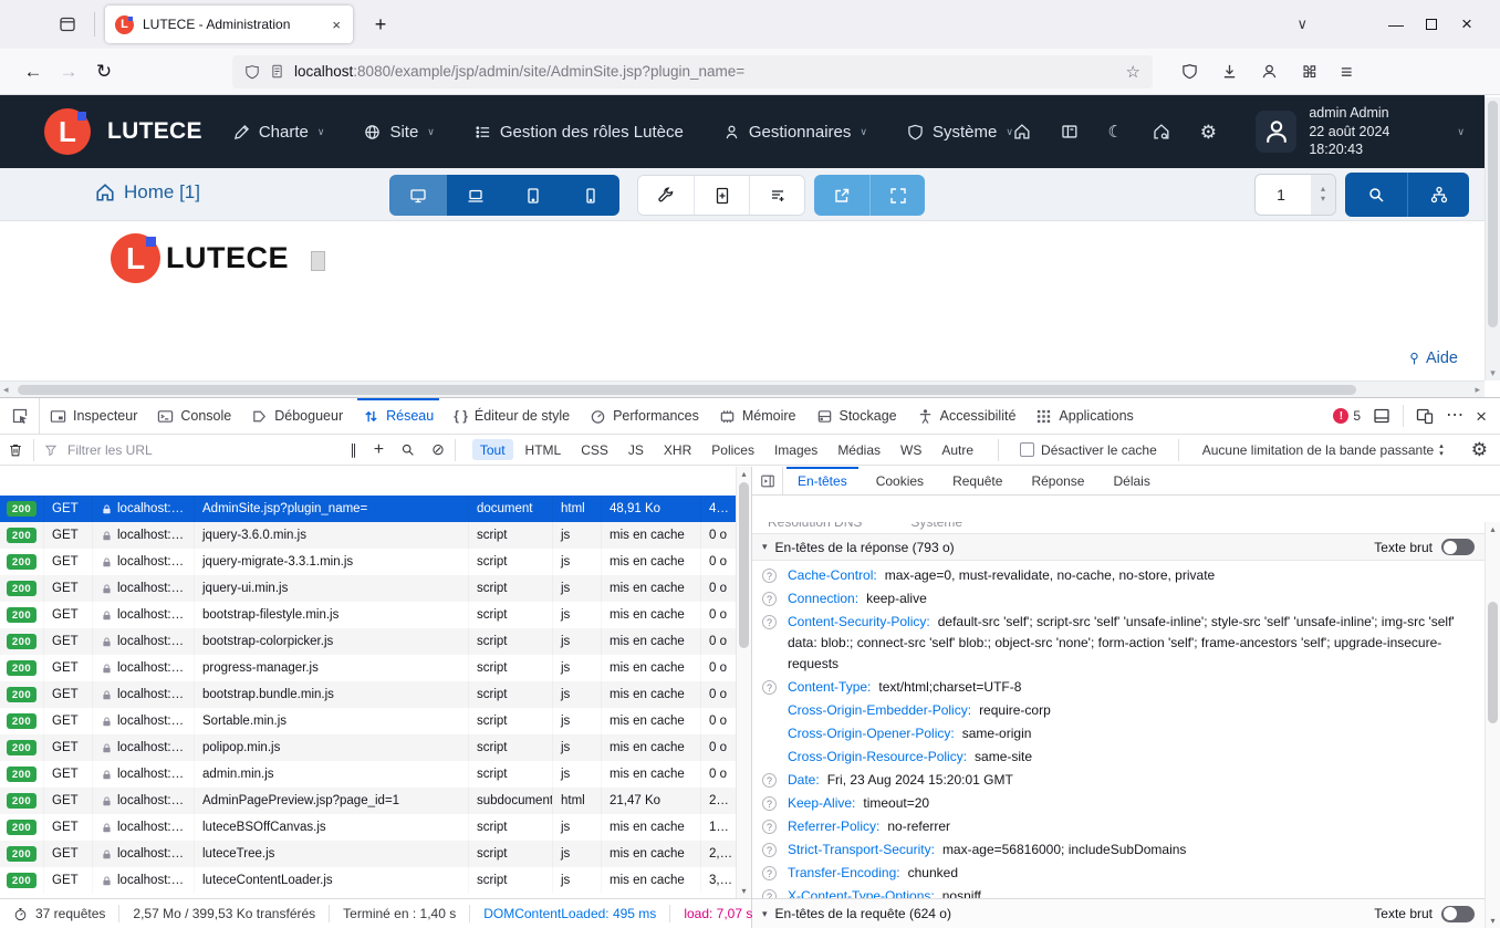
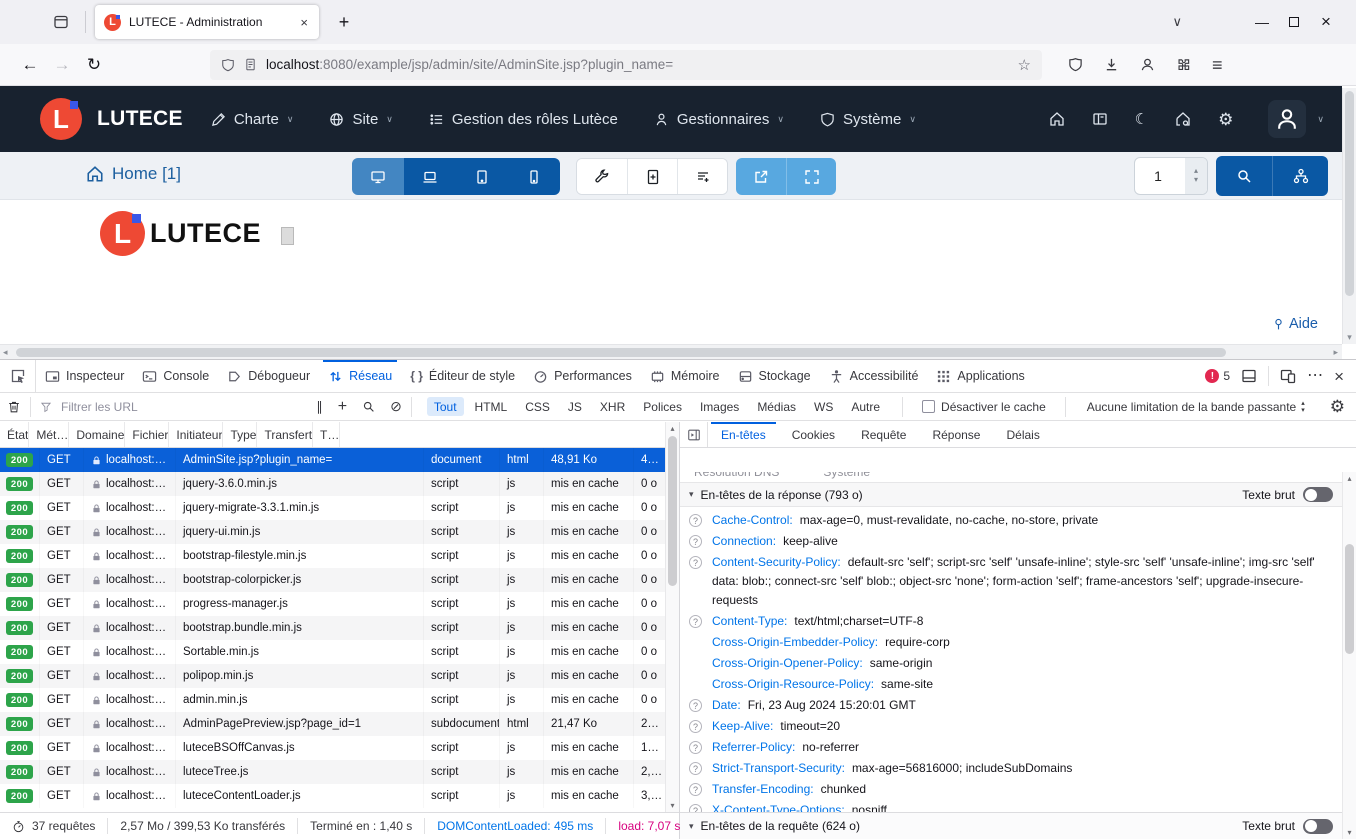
  L
  LUTECE - Administration
  ×
  +
  ∨
  —
  ×
  ←
  →
  ↻
  localhost:8080/example/jsp/admin/site/AdminSite.jsp?plugin_name=
  ☆
  ≡
  L
  LUTECE
  Charte
  ∨
  Site
  ∨
  Gestion des rôles Lutèce
  Gestionnaires
  ∨
  Système
  ∨
  ☾
  ⚙
- admin Admin
- 22 août 2024 18:20:43
  ∨
  Home [1]
  1
  ▴
  ▾
  L
  LUTECE
  Aide
  ▾
  ◂
  ▸
  Inspecteur
  Console
  Débogueur
  Réseau
  { }
  Éditeur de style
  Performances
  Mémoire
  Stockage
  Accessibilité
  Applications
  !
  5
  ⋯
  ×
  Filtrer les URL
  ∥
  +
  ⊘
  Tout
  HTML
  CSS
  JS
  XHR
  Polices
  Images
  Médias
  WS
  Autre
  Désactiver le cache
  Aucune limitation de la bande passante
  ⚙
+ État
+ Mét…
+ Domaine
+ Fichier
+ Initiateur
+ Type
+ Transfert
+ T…
  200
  GET
  localhost:…
  AdminSite.jsp?plugin_name=
  document
  html
  48,91 Ko
  4…
  200
  GET
  localhost:…
  jquery-3.6.0.min.js
  script
  js
  mis en cache
  0 o
  200
  GET
  localhost:…
  jquery-migrate-3.3.1.min.js
  script
  js
  mis en cache
  0 o
  200
  GET
  localhost:…
  jquery-ui.min.js
  script
  js
  mis en cache
  0 o
  200
  GET
  localhost:…
  bootstrap-filestyle.min.js
  script
  js
  mis en cache
  0 o
  200
  GET
  localhost:…
  bootstrap-colorpicker.js
  script
  js
  mis en cache
  0 o
  200
  GET
  localhost:…
  progress-manager.js
  script
  js
  mis en cache
  0 o
  200
  GET
  localhost:…
  bootstrap.bundle.min.js
  script
  js
  mis en cache
  0 o
  200
  GET
  localhost:…
  Sortable.min.js
  script
  js
  mis en cache
  0 o
  200
  GET
  localhost:…
  polipop.min.js
  script
  js
  mis en cache
  0 o
  200
  GET
  localhost:…
  admin.min.js
  script
  js
  mis en cache
  0 o
  200
  GET
  localhost:…
  AdminPagePreview.jsp?page_id=1
  subdocument
  html
  21,47 Ko
  2…
  200
  GET
  localhost:…
  luteceBSOffCanvas.js
  script
  js
  mis en cache
  1…
  200
  GET
  localhost:…
  luteceTree.js
  script
  js
  mis en cache
  2,…
  200
  GET
  localhost:…
  luteceContentLoader.js
  script
  js
  mis en cache
  3,…
  ▴
  ▾
  37 requêtes
  2,57 Mo / 399,53 Ko transférés
  Terminé en : 1,40 s
  DOMContentLoaded: 495 ms
  load: 7,07 s
  En-têtes
  Cookies
  Requête
  Réponse
  Délais
  Résolution DNS
  Système
  ▾
  En-têtes de la réponse (793 o)
  Texte brut
  ?
  Cache-Control max-age=0, must-revalidate, no-cache, no-store, private
  ?
  Connection keep-alive
  ?
  Content-Security-Policy default-src 'self'; script-src 'self' 'unsafe-inline'; style-src 'self' 'unsafe-inline'; img-src 'self' data: blob:; connect-src 'self' blob:; object-src 'none'; form-action 'self'; frame-ancestors 'self'; upgrade-insecure-requests
  ?
  Content-Type text/html;charset=UTF-8
  Cross-Origin-Embedder-Policy require-corp
  Cross-Origin-Opener-Policy same-origin
  Cross-Origin-Resource-Policy same-site
  ?
  Date Fri, 23 Aug 2024 15:20:01 GMT
  ?
  Keep-Alive timeout=20
  ?
  Referrer-Policy no-referrer
  ?
  Strict-Transport-Security max-age=56816000; includeSubDomains
  ?
  Transfer-Encoding chunked
  ?
  X-Content-Type-Options nosniff
  ▾
  En-têtes de la requête (624 o)
  Texte brut
  ▴
  ▾
